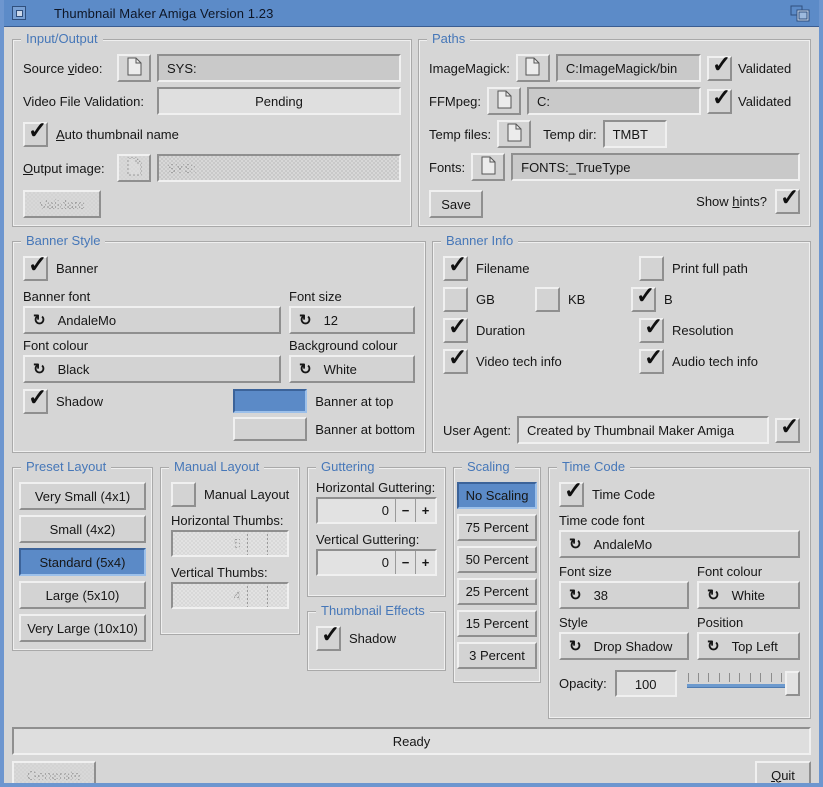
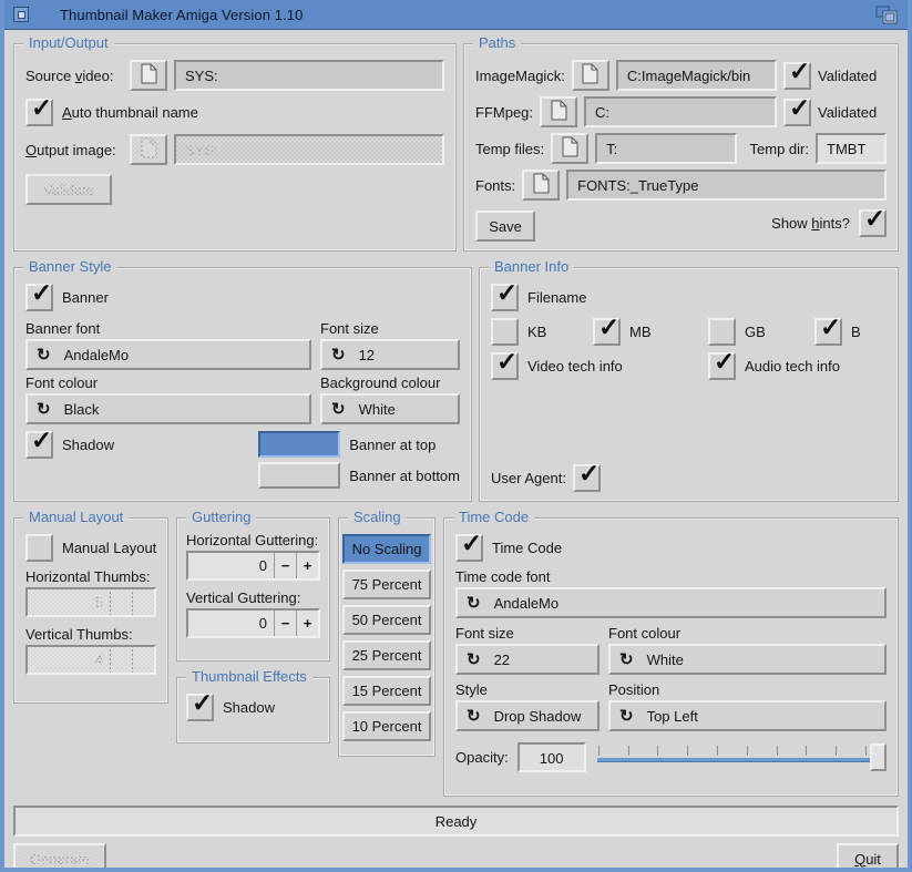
- Thumbnail Maker Amiga Version 1.23
+ Thumbnail Maker Amiga Version 1.10
  Input/Output
  Source video:
  SYS:
- Video File Validation:
- Pending
  Auto thumbnail name
  Output image:
  SYS:
  Validate
  Paths
  ImageMagick:
  C:ImageMagick/bin
  Validated
  FFMpeg:
  C:
  Validated
  Temp files:
+ T:
  Temp dir:
  TMBT
  Fonts:
  FONTS:_TrueType
  Save
  Show hints?
  Banner Style
  Banner
  Banner font
  Font size
  ↻
  AndaleMo
  ↻
  12
  Font colour
  Background colour
  ↻
  Black
  ↻
  White
  Shadow
  Banner at top
  Banner at bottom
  Banner Info
  Filename
- Print full path
- GB
+ KB
+ MB
- KB
+ GB
  B
- Duration
- Resolution
  Video tech info
  Audio tech info
  User Agent:
- Created by Thumbnail Maker Amiga
- Preset Layout
- Very Small (4x1) Small (4x2) Standard (5x4) Large (5x10) Very Large (10x10)
  Manual Layout
  Manual Layout
  Horizontal Thumbs:
  Vertical Thumbs:
  Guttering
  Horizontal Guttering:
  0
  −
  +
  Vertical Guttering:
  0
  −
  +
  Thumbnail Effects
  Shadow
  Scaling
- No Scaling 75 Percent 50 Percent 25 Percent 15 Percent 3 Percent
+ No Scaling 75 Percent 50 Percent 25 Percent 15 Percent 10 Percent
  Time Code
  Time Code
  Time code font
  ↻
  AndaleMo
  Font size
  Font colour
  ↻
- 38
+ 22
  ↻
  White
  Style
  Position
  ↻
  Drop Shadow
  ↻
  Top Left
  Opacity:
  100
  Ready
  Generate
  Q
  uit
